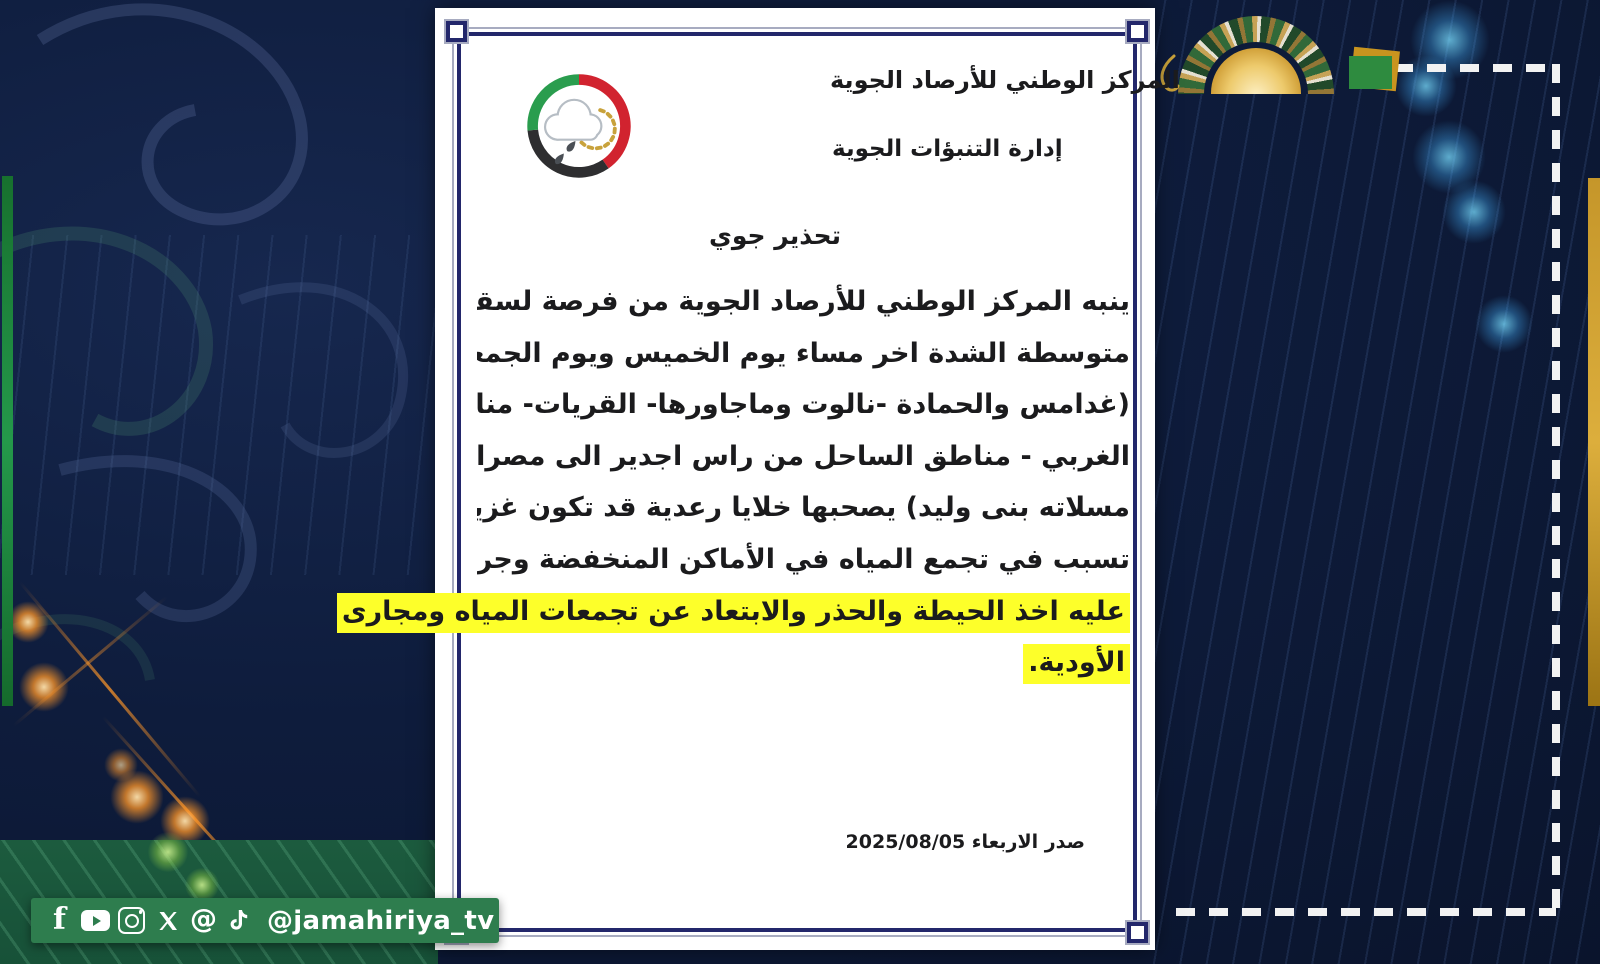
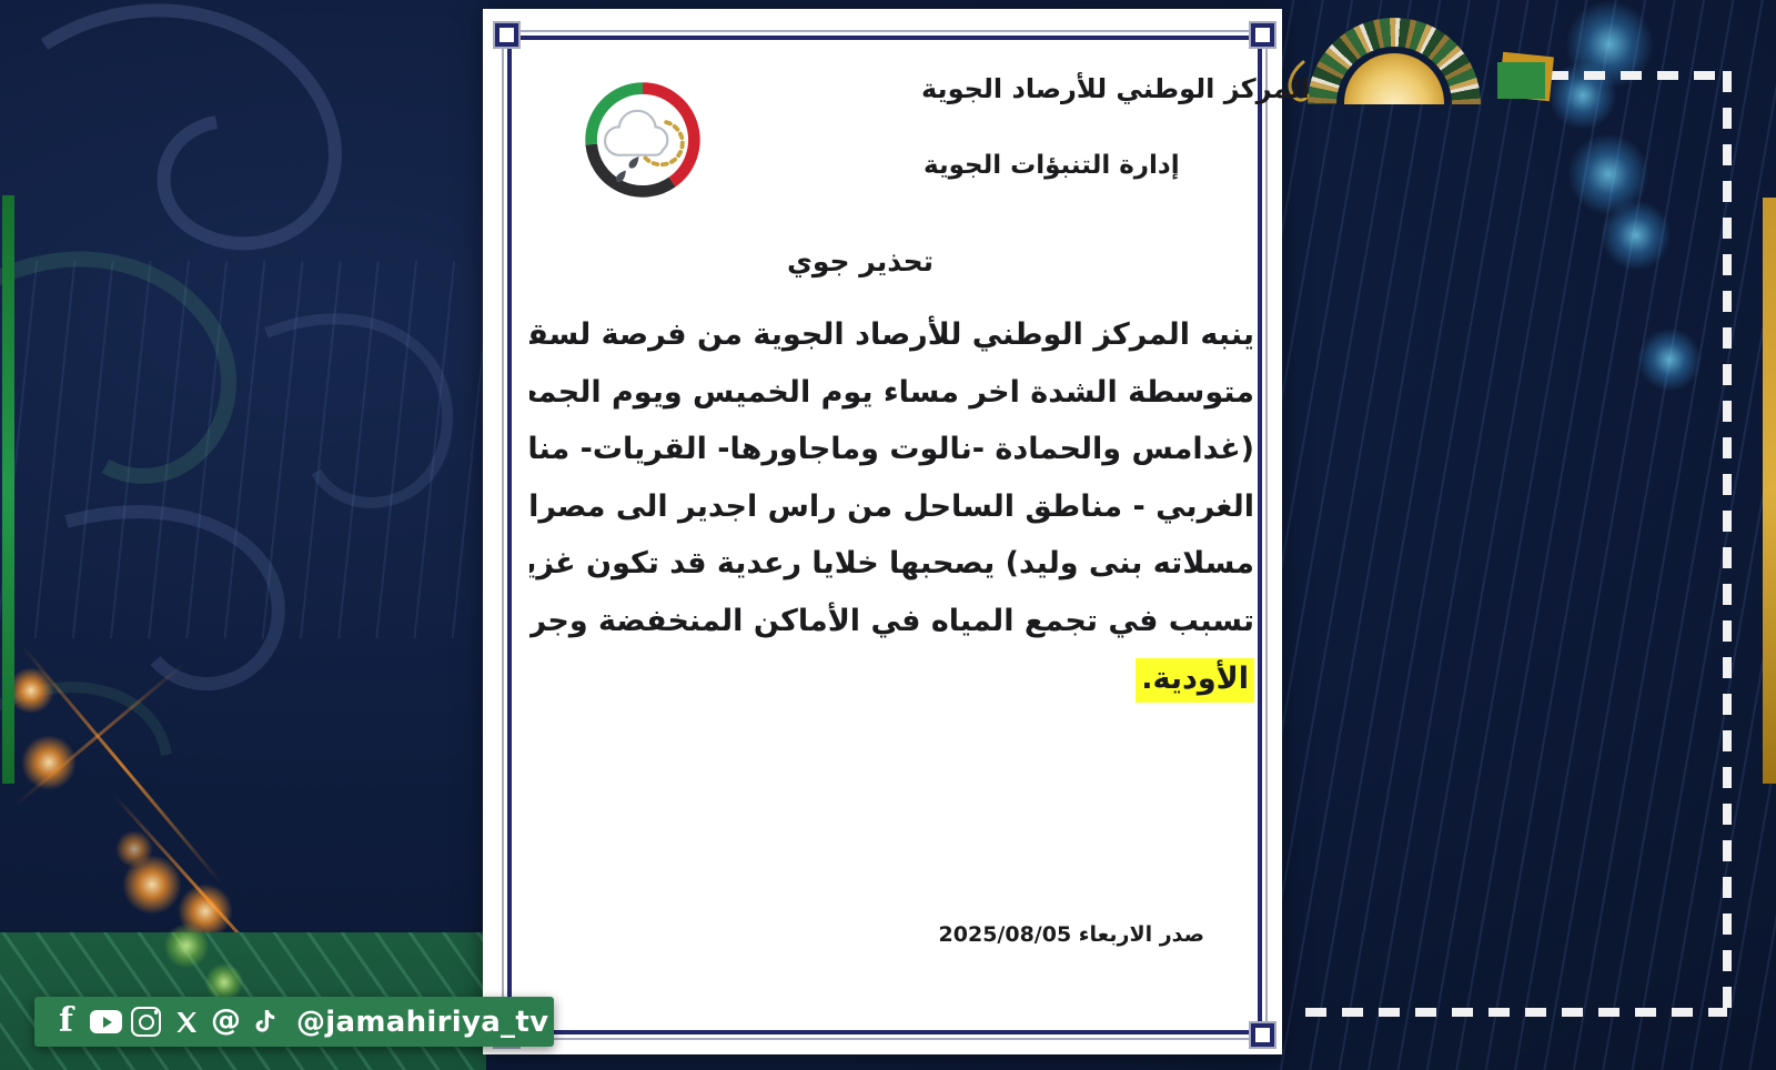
  المركز الوطني للأرصاد الجوية
  إدارة التنبؤات الجوية
  تحذير جوي
  ينبه المركز الوطني للأرصاد الجوية من فرصة لسق
  متوسطة الشدة اخر مساء يوم الخميس ويوم الجمع
  (غدامس والحمادة -نالوت وماجاورها- القريات- منا
  الغربي - مناطق الساحل من راس اجدير الى مصرا
  مسلاته بنى وليد) يصحبها خلايا رعدية قد تكون غزي
  تسبب في تجمع المياه في الأماكن المنخفضة وجر
- عليه اخذ الحيطة والحذر والابتعاد عن تجمعات المياه ومجارى
  الأودية.
  صدر الاربعاء 2025/08/05
  f
  @
  @jamahiriya_tv
